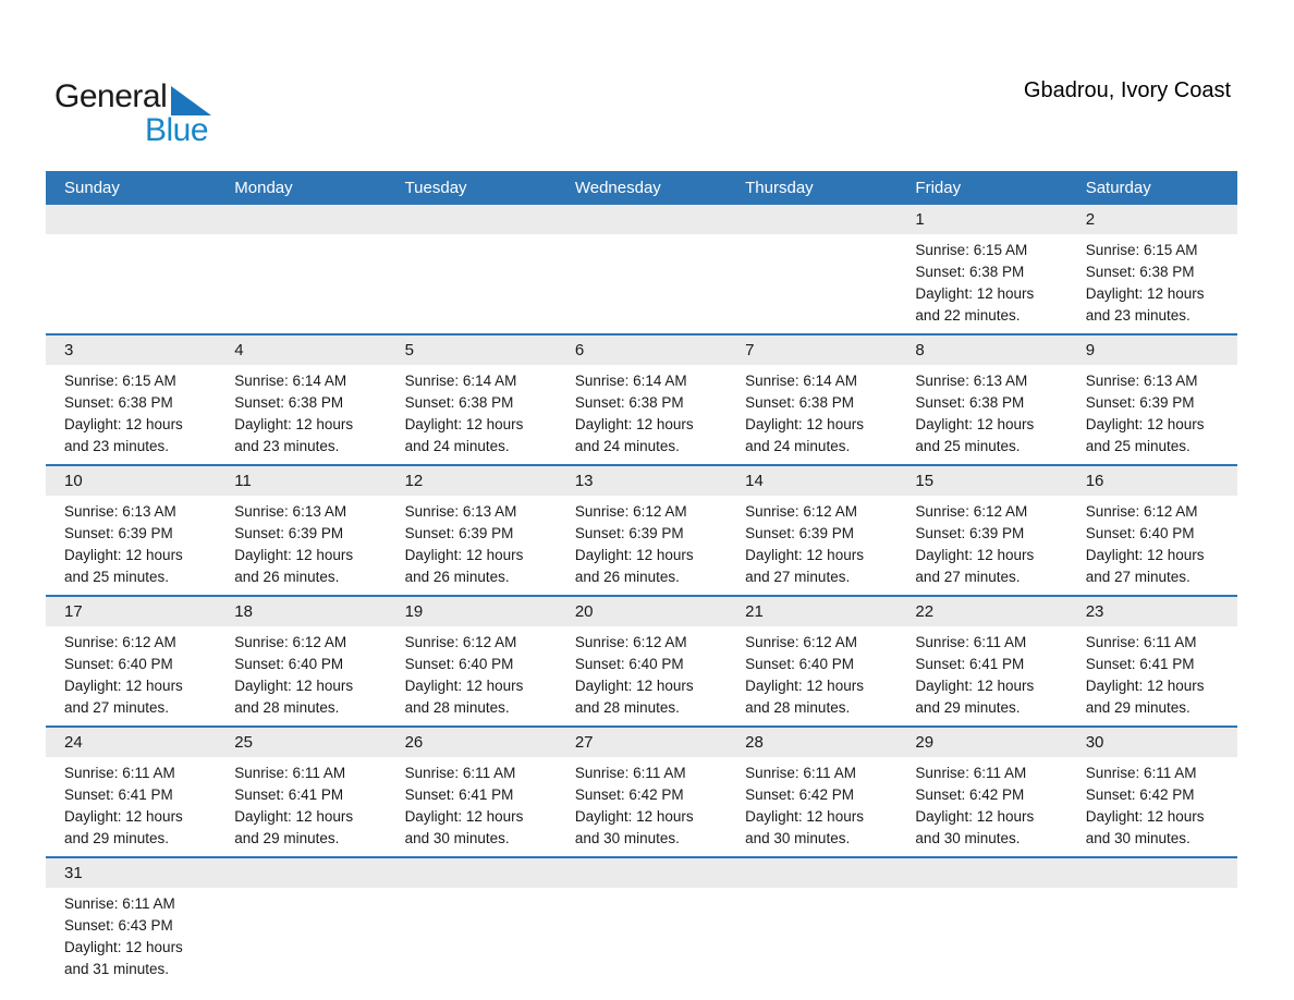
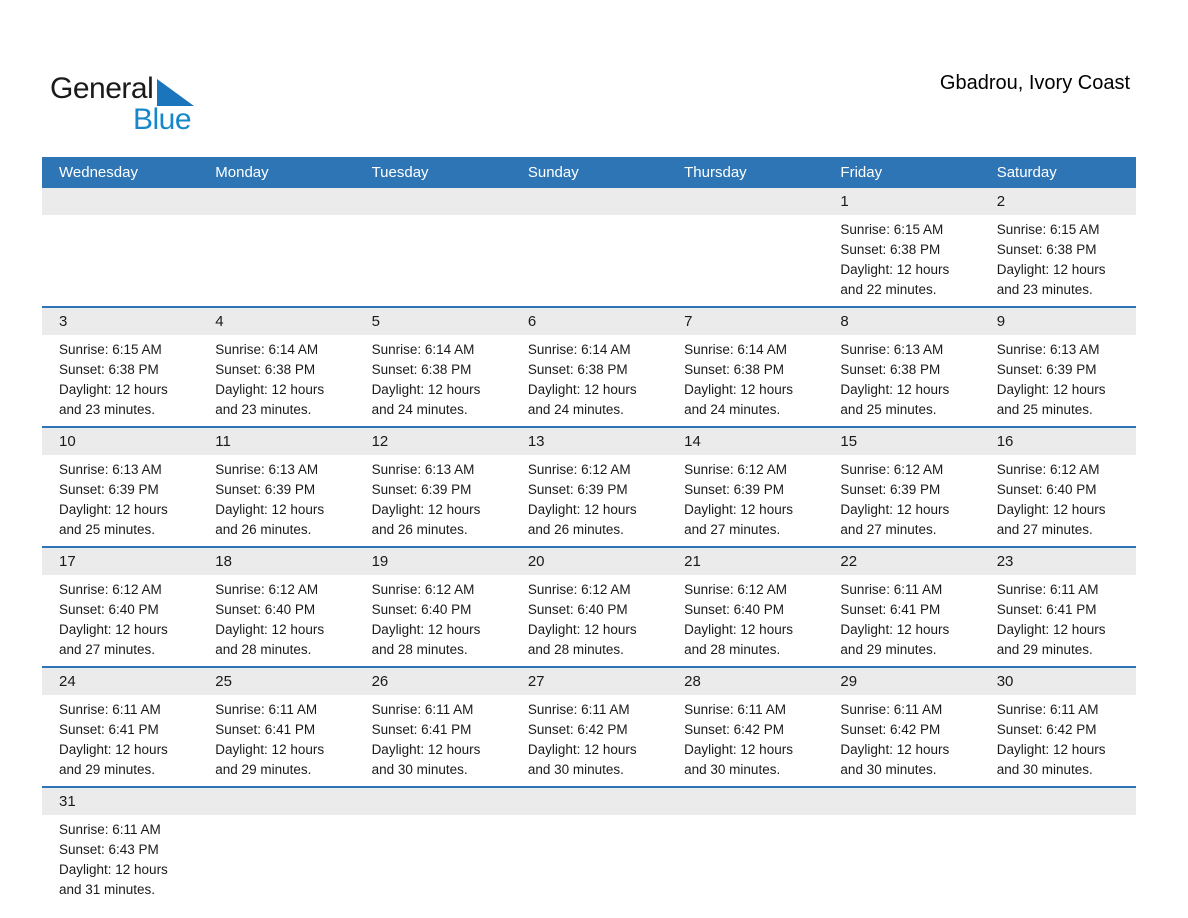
  General
  Blue
  Gbadrou, Ivory Coast
- Sunday
+ Wednesday
  Monday
  Tuesday
- Wednesday
+ Sunday
  Thursday
  Friday
  Saturday
  1
  Sunrise: 6:15 AM
  Sunset: 6:38 PM
  Daylight: 12 hours
  and 22 minutes.
  2
  Sunrise: 6:15 AM
  Sunset: 6:38 PM
  Daylight: 12 hours
  and 23 minutes.
  3
  Sunrise: 6:15 AM
  Sunset: 6:38 PM
  Daylight: 12 hours
  and 23 minutes.
  4
  Sunrise: 6:14 AM
  Sunset: 6:38 PM
  Daylight: 12 hours
  and 23 minutes.
  5
  Sunrise: 6:14 AM
  Sunset: 6:38 PM
  Daylight: 12 hours
  and 24 minutes.
  6
  Sunrise: 6:14 AM
  Sunset: 6:38 PM
  Daylight: 12 hours
  and 24 minutes.
  7
  Sunrise: 6:14 AM
  Sunset: 6:38 PM
  Daylight: 12 hours
  and 24 minutes.
  8
  Sunrise: 6:13 AM
  Sunset: 6:38 PM
  Daylight: 12 hours
  and 25 minutes.
  9
  Sunrise: 6:13 AM
  Sunset: 6:39 PM
  Daylight: 12 hours
  and 25 minutes.
  10
  Sunrise: 6:13 AM
  Sunset: 6:39 PM
  Daylight: 12 hours
  and 25 minutes.
  11
  Sunrise: 6:13 AM
  Sunset: 6:39 PM
  Daylight: 12 hours
  and 26 minutes.
  12
  Sunrise: 6:13 AM
  Sunset: 6:39 PM
  Daylight: 12 hours
  and 26 minutes.
  13
  Sunrise: 6:12 AM
  Sunset: 6:39 PM
  Daylight: 12 hours
  and 26 minutes.
  14
  Sunrise: 6:12 AM
  Sunset: 6:39 PM
  Daylight: 12 hours
  and 27 minutes.
  15
  Sunrise: 6:12 AM
  Sunset: 6:39 PM
  Daylight: 12 hours
  and 27 minutes.
  16
  Sunrise: 6:12 AM
  Sunset: 6:40 PM
  Daylight: 12 hours
  and 27 minutes.
  17
  Sunrise: 6:12 AM
  Sunset: 6:40 PM
  Daylight: 12 hours
  and 27 minutes.
  18
  Sunrise: 6:12 AM
  Sunset: 6:40 PM
  Daylight: 12 hours
  and 28 minutes.
  19
  Sunrise: 6:12 AM
  Sunset: 6:40 PM
  Daylight: 12 hours
  and 28 minutes.
  20
  Sunrise: 6:12 AM
  Sunset: 6:40 PM
  Daylight: 12 hours
  and 28 minutes.
  21
  Sunrise: 6:12 AM
  Sunset: 6:40 PM
  Daylight: 12 hours
  and 28 minutes.
  22
  Sunrise: 6:11 AM
  Sunset: 6:41 PM
  Daylight: 12 hours
  and 29 minutes.
  23
  Sunrise: 6:11 AM
  Sunset: 6:41 PM
  Daylight: 12 hours
  and 29 minutes.
  24
  Sunrise: 6:11 AM
  Sunset: 6:41 PM
  Daylight: 12 hours
  and 29 minutes.
  25
  Sunrise: 6:11 AM
  Sunset: 6:41 PM
  Daylight: 12 hours
  and 29 minutes.
  26
  Sunrise: 6:11 AM
  Sunset: 6:41 PM
  Daylight: 12 hours
  and 30 minutes.
  27
  Sunrise: 6:11 AM
  Sunset: 6:42 PM
  Daylight: 12 hours
  and 30 minutes.
  28
  Sunrise: 6:11 AM
  Sunset: 6:42 PM
  Daylight: 12 hours
  and 30 minutes.
  29
  Sunrise: 6:11 AM
  Sunset: 6:42 PM
  Daylight: 12 hours
  and 30 minutes.
  30
  Sunrise: 6:11 AM
  Sunset: 6:42 PM
  Daylight: 12 hours
  and 30 minutes.
  31
  Sunrise: 6:11 AM
  Sunset: 6:43 PM
  Daylight: 12 hours
  and 31 minutes.
